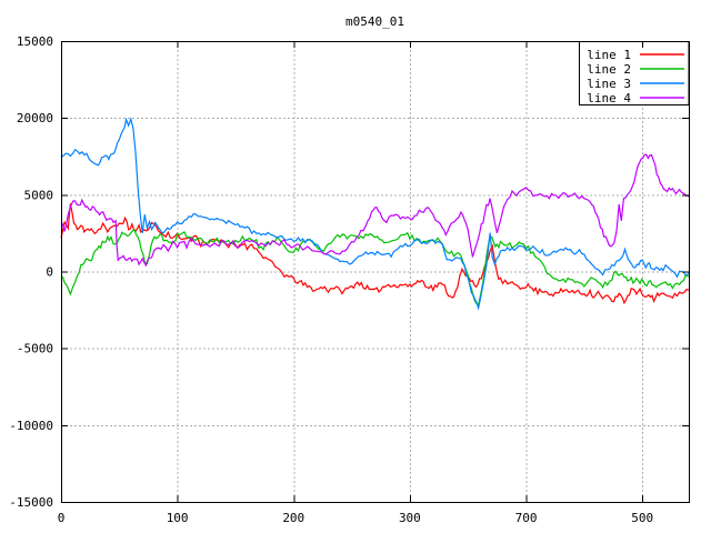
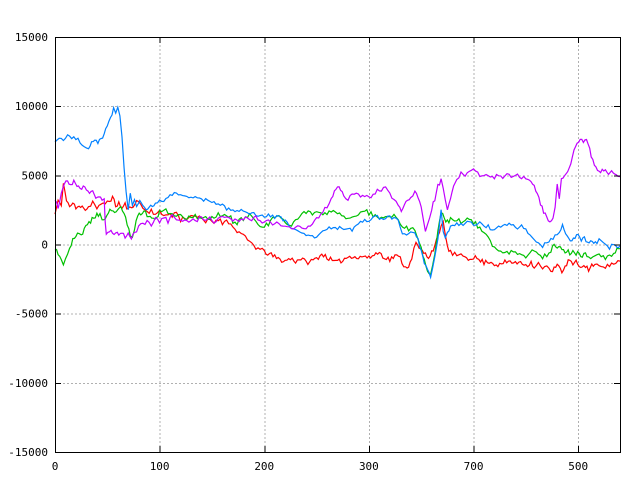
- m0540_01
- line 1
- line 2
- line 3
- line 4
  0
  100
  200
  300
  700
  500
  -15000
  -10000
  -5000
  0
  5000
- 20000
+ 10000
  15000
